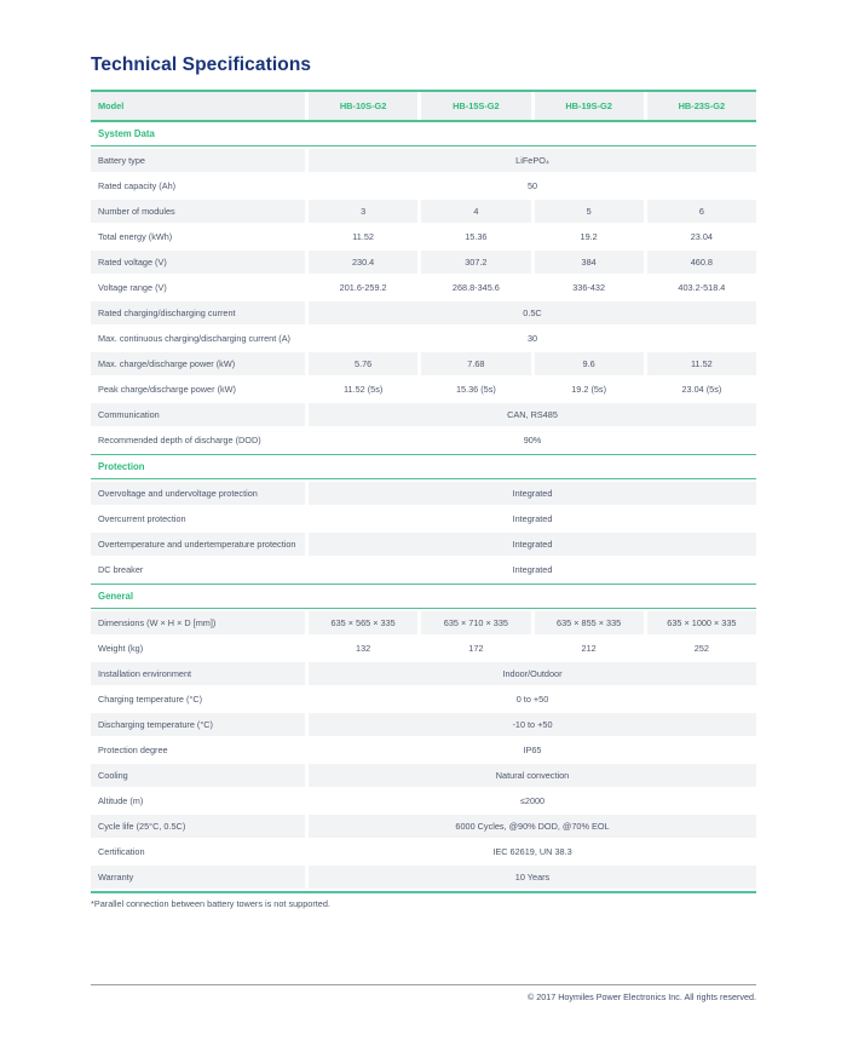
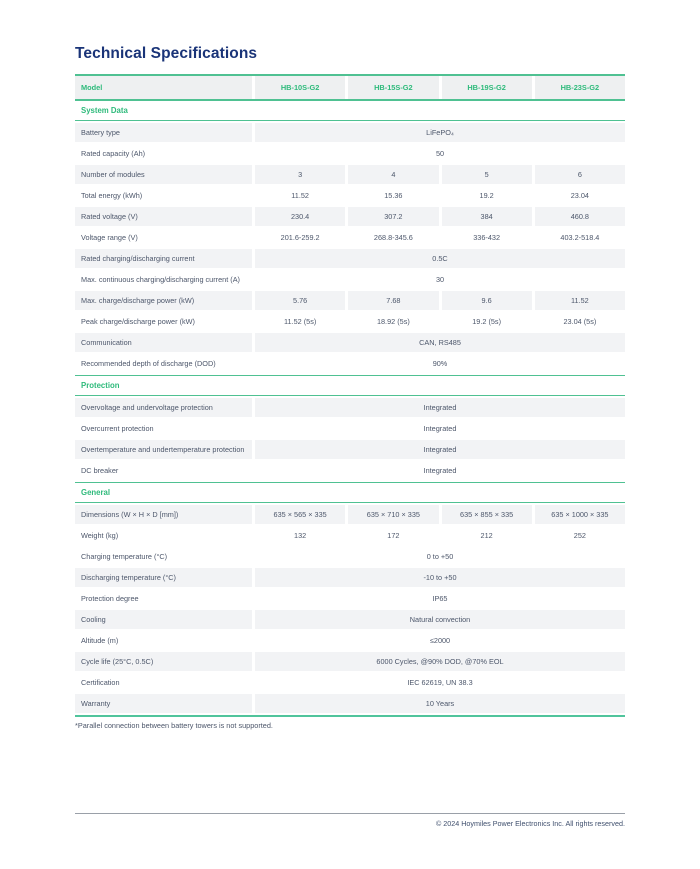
  Technical Specifications
  Model
  HB-10S-G2
  HB-15S-G2
  HB-19S-G2
  HB-23S-G2
  System Data
  Battery type
  LiFePO₄
  Rated capacity (Ah)
  50
  Number of modules
  3
  4
  5
  6
  Total energy (kWh)
  11.52
  15.36
  19.2
  23.04
  Rated voltage (V)
  230.4
  307.2
  384
  460.8
  Voltage range (V)
  201.6-259.2
  268.8-345.6
  336-432
  403.2-518.4
  Rated charging/discharging current
  0.5C
  Max. continuous charging/discharging current (A)
  30
  Max. charge/discharge power (kW)
  5.76
  7.68
  9.6
  11.52
  Peak charge/discharge power (kW)
  11.52 (5s)
- 15.36 (5s)
+ 18.92 (5s)
  19.2 (5s)
  23.04 (5s)
  Communication
  CAN, RS485
  Recommended depth of discharge (DOD)
  90%
  Protection
  Overvoltage and undervoltage protection
  Integrated
  Overcurrent protection
  Integrated
  Overtemperature and undertemperature protection
  Integrated
  DC breaker
  Integrated
  General
  Dimensions (W × H × D [mm])
  635 × 565 × 335
  635 × 710 × 335
  635 × 855 × 335
  635 × 1000 × 335
  Weight (kg)
  132
  172
  212
  252
- Installation environment
- Indoor/Outdoor
  Charging temperature (°C)
  0 to +50
  Discharging temperature (°C)
  -10 to +50
  Protection degree
  IP65
  Cooling
  Natural convection
  Altitude (m)
  ≤2000
  Cycle life (25°C, 0.5C)
  6000 Cycles, @90% DOD, @70% EOL
  Certification
  IEC 62619, UN 38.3
  Warranty
  10 Years
  *Parallel connection between battery towers is not supported.
- © 2017 Hoymiles Power Electronics Inc. All rights reserved.
+ © 2024 Hoymiles Power Electronics Inc. All rights reserved.
